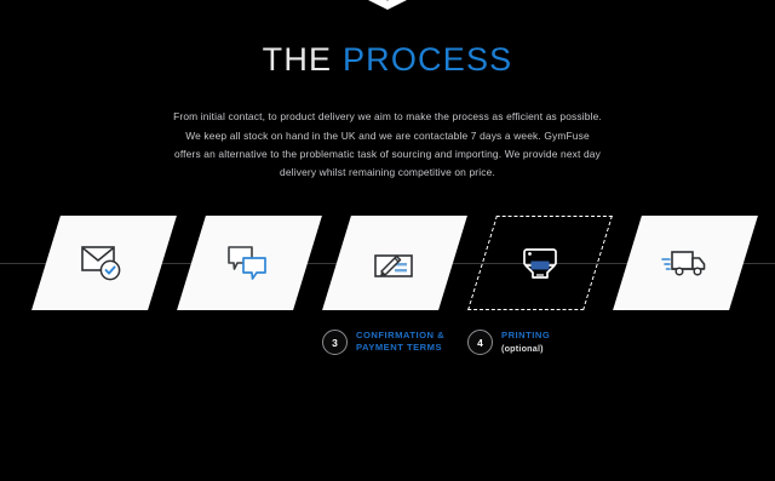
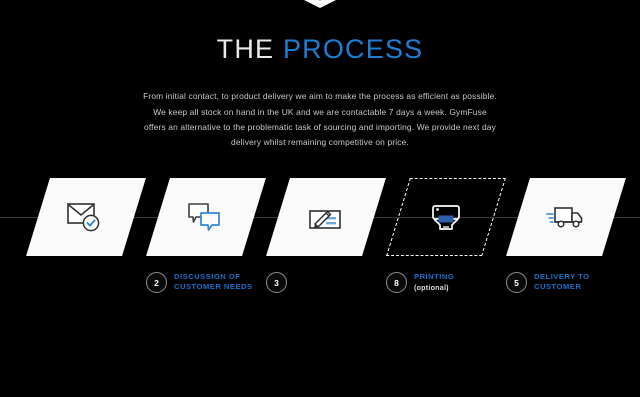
  THE PROCESS
  From initial contact, to product delivery we aim to make the process as efficient as possible. We keep all stock on hand in the UK and we are contactable 7 days a week. GymFuse offers an alternative to the problematic task of sourcing and importing. We provide next day delivery whilst remaining competitive on price.
+ 2
+ DISCUSSION OF
+ CUSTOMER NEEDS
  3
- CONFIRMATION &
- PAYMENT TERMS
- 4
+ 8
  PRINTING
  (optional)
+ 5
+ DELIVERY TO
+ CUSTOMER
